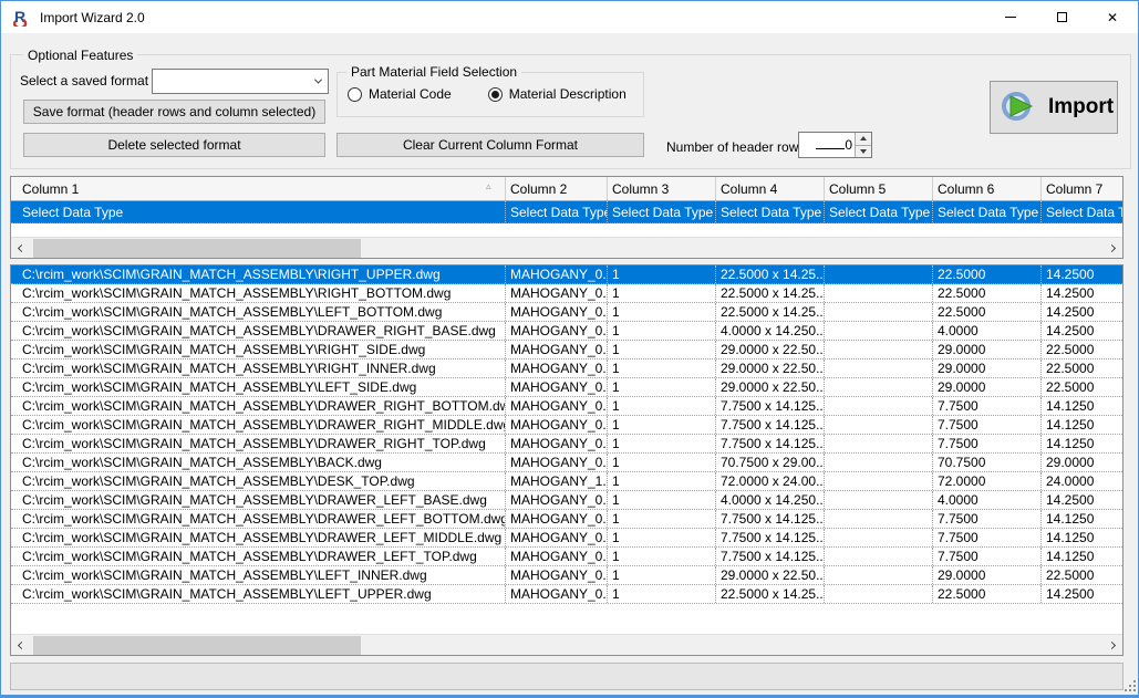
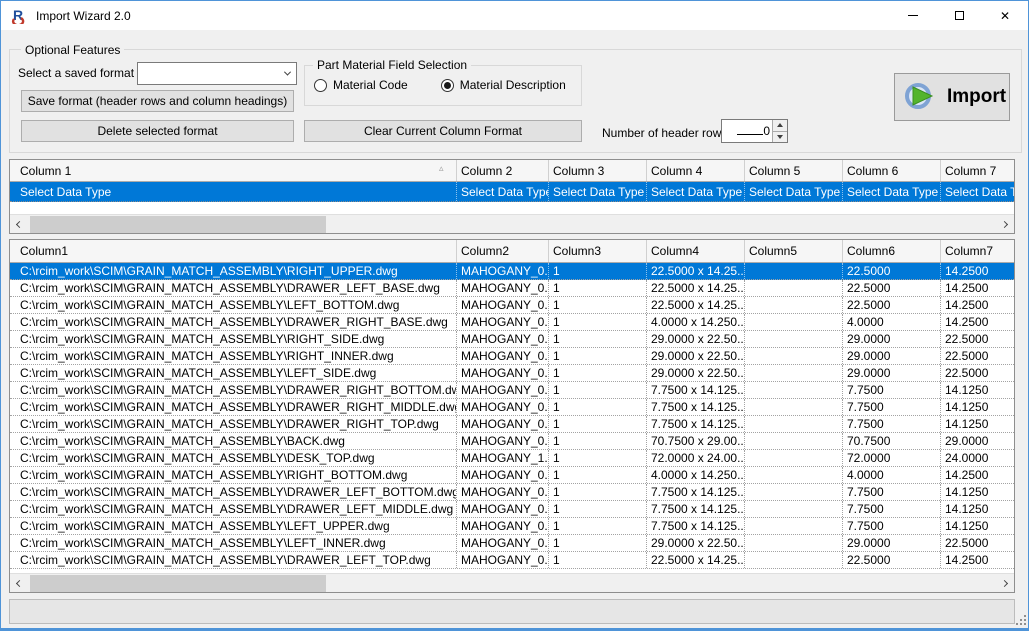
  R
  Import Wizard 2.0
  ✕
  Optional Features
  Select a saved format
- Save format (header rows and column selected)
+ Save format (header rows and column headings)
  Delete selected format
  Part Material Field Selection
  Material Code
  Material Description
  Clear Current Column Format
  Number of header row
  0
  Import
  Column 1
  Column 2
  Column 3
  Column 4
  Column 5
  Column 6
  Column 7
  Select Data Type
  Select Data Type
  Select Data Type
  Select Data Type
  Select Data Type
  Select Data Type
  Select Data T
  ▵
+ Column1
+ Column2
+ Column3
+ Column4
+ Column5
+ Column6
+ Column7
  C:\rcim_work\SCIM\GRAIN_MATCH_ASSEMBLY\RIGHT_UPPER.dwg
  MAHOGANY_0.
  1
  22.5000 x 14.25..
  22.5000
  14.2500
- C:\rcim_work\SCIM\GRAIN_MATCH_ASSEMBLY\RIGHT_BOTTOM.dwg
+ C:\rcim_work\SCIM\GRAIN_MATCH_ASSEMBLY\DRAWER_LEFT_BASE.dwg
  MAHOGANY_0.
  1
  22.5000 x 14.25..
  22.5000
  14.2500
  C:\rcim_work\SCIM\GRAIN_MATCH_ASSEMBLY\LEFT_BOTTOM.dwg
  MAHOGANY_0.
  1
  22.5000 x 14.25..
  22.5000
  14.2500
  C:\rcim_work\SCIM\GRAIN_MATCH_ASSEMBLY\DRAWER_RIGHT_BASE.dwg
  MAHOGANY_0.
  1
  4.0000 x 14.250..
  4.0000
  14.2500
  C:\rcim_work\SCIM\GRAIN_MATCH_ASSEMBLY\RIGHT_SIDE.dwg
  MAHOGANY_0.
  1
  29.0000 x 22.50..
  29.0000
  22.5000
  C:\rcim_work\SCIM\GRAIN_MATCH_ASSEMBLY\RIGHT_INNER.dwg
  MAHOGANY_0.
  1
  29.0000 x 22.50..
  29.0000
  22.5000
  C:\rcim_work\SCIM\GRAIN_MATCH_ASSEMBLY\LEFT_SIDE.dwg
  MAHOGANY_0.
  1
  29.0000 x 22.50..
  29.0000
  22.5000
  C:\rcim_work\SCIM\GRAIN_MATCH_ASSEMBLY\DRAWER_RIGHT_BOTTOM.dw
  MAHOGANY_0.
  1
  7.7500 x 14.125..
  7.7500
  14.1250
  C:\rcim_work\SCIM\GRAIN_MATCH_ASSEMBLY\DRAWER_RIGHT_MIDDLE.dw
  MAHOGANY_0.
  1
  7.7500 x 14.125..
  7.7500
  14.1250
  C:\rcim_work\SCIM\GRAIN_MATCH_ASSEMBLY\DRAWER_RIGHT_TOP.dwg
  MAHOGANY_0.
  1
  7.7500 x 14.125..
  7.7500
  14.1250
  C:\rcim_work\SCIM\GRAIN_MATCH_ASSEMBLY\BACK.dwg
  MAHOGANY_0.
  1
  70.7500 x 29.00..
  70.7500
  29.0000
  C:\rcim_work\SCIM\GRAIN_MATCH_ASSEMBLY\DESK_TOP.dwg
  MAHOGANY_1.
  1
  72.0000 x 24.00..
  72.0000
  24.0000
- C:\rcim_work\SCIM\GRAIN_MATCH_ASSEMBLY\DRAWER_LEFT_BASE.dwg
+ C:\rcim_work\SCIM\GRAIN_MATCH_ASSEMBLY\RIGHT_BOTTOM.dwg
  MAHOGANY_0.
  1
  4.0000 x 14.250..
  4.0000
  14.2500
  C:\rcim_work\SCIM\GRAIN_MATCH_ASSEMBLY\DRAWER_LEFT_BOTTOM.dwg
  MAHOGANY_0.
  1
  7.7500 x 14.125..
  7.7500
  14.1250
  C:\rcim_work\SCIM\GRAIN_MATCH_ASSEMBLY\DRAWER_LEFT_MIDDLE.dwg
  MAHOGANY_0.
  1
  7.7500 x 14.125..
  7.7500
  14.1250
- C:\rcim_work\SCIM\GRAIN_MATCH_ASSEMBLY\DRAWER_LEFT_TOP.dwg
+ C:\rcim_work\SCIM\GRAIN_MATCH_ASSEMBLY\LEFT_UPPER.dwg
  MAHOGANY_0.
  1
  7.7500 x 14.125..
  7.7500
  14.1250
  C:\rcim_work\SCIM\GRAIN_MATCH_ASSEMBLY\LEFT_INNER.dwg
  MAHOGANY_0.
  1
  29.0000 x 22.50..
  29.0000
  22.5000
- C:\rcim_work\SCIM\GRAIN_MATCH_ASSEMBLY\LEFT_UPPER.dwg
+ C:\rcim_work\SCIM\GRAIN_MATCH_ASSEMBLY\DRAWER_LEFT_TOP.dwg
  MAHOGANY_0.
  1
  22.5000 x 14.25..
  22.5000
  14.2500
